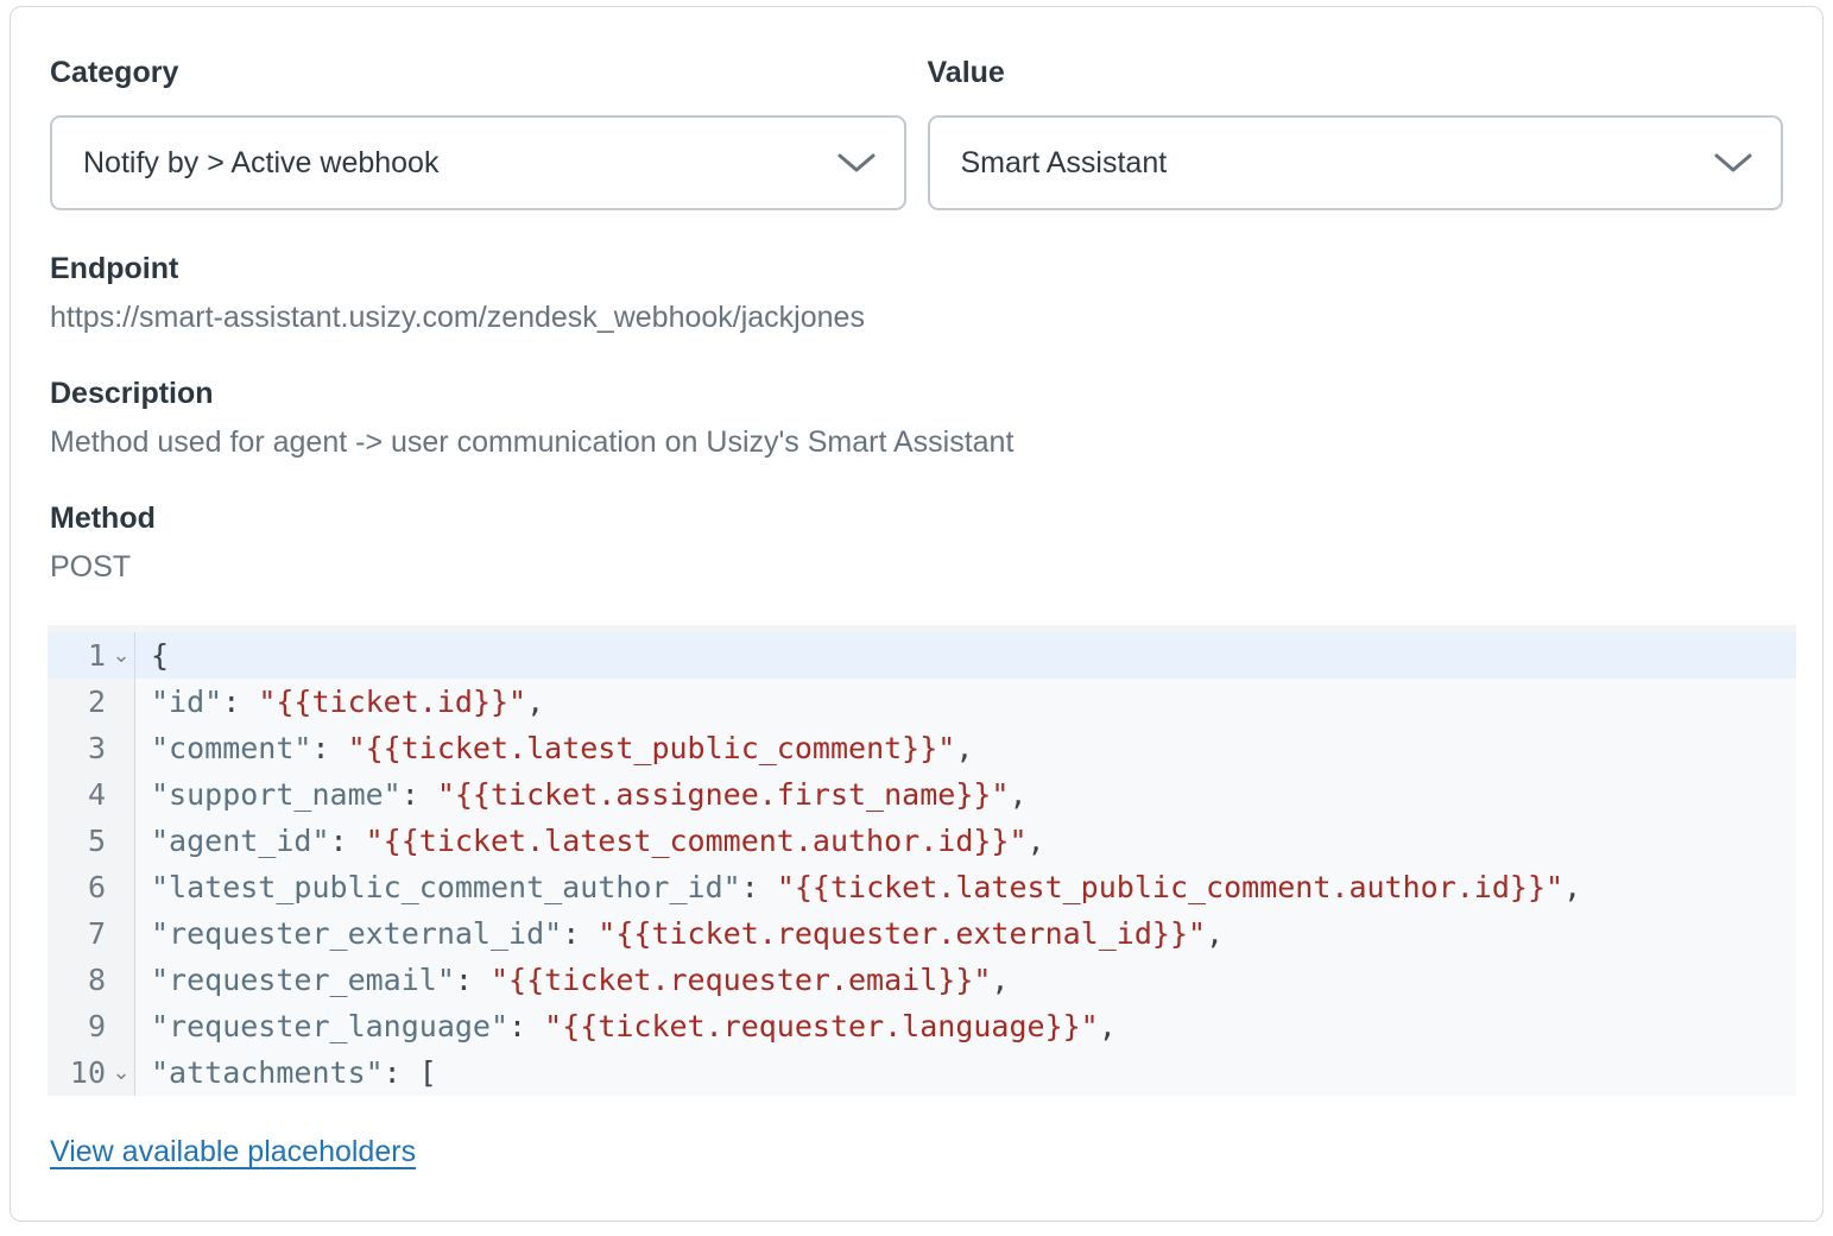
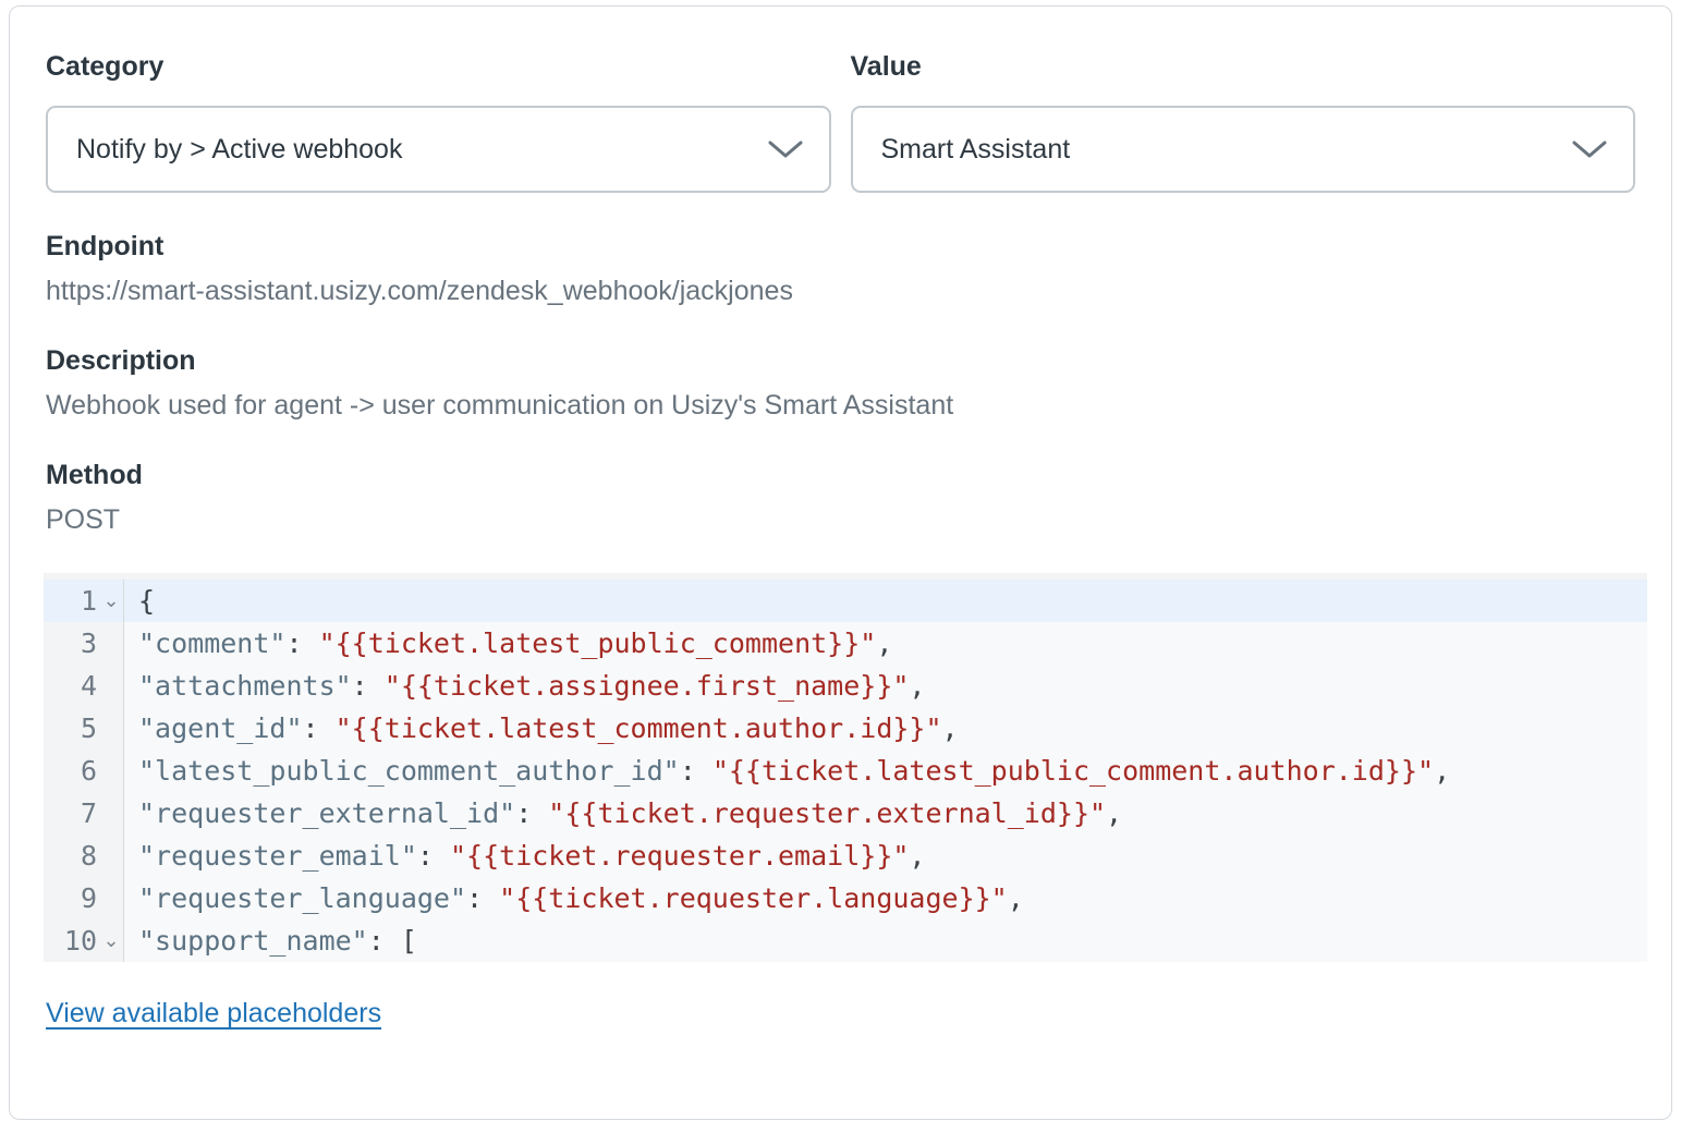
  Category
  Notify by > Active webhook
  Value
  Smart Assistant
  Endpoint
  https://smart-assistant.usizy.com/zendesk_webhook/jackjones
  Description
- Method used for agent -> user communication on Usizy's Smart Assistant
+ Webhook used for agent -> user communication on Usizy's Smart Assistant
  Method
  POST
  1
  ⌄
  {
- 2
- "id": "{{ticket.id}}",
  3
  "comment": "{{ticket.latest_public_comment}}",
  4
- "support_name": "{{ticket.assignee.first_name}}",
+ "attachments": "{{ticket.assignee.first_name}}",
  5
  "agent_id": "{{ticket.latest_comment.author.id}}",
  6
  "latest_public_comment_author_id": "{{ticket.latest_public_comment.author.id}}",
  7
  "requester_external_id": "{{ticket.requester.external_id}}",
  8
  "requester_email": "{{ticket.requester.email}}",
  9
  "requester_language": "{{ticket.requester.language}}",
  10
  ⌄
- "attachments": [
+ "support_name": [
  View available placeholders
